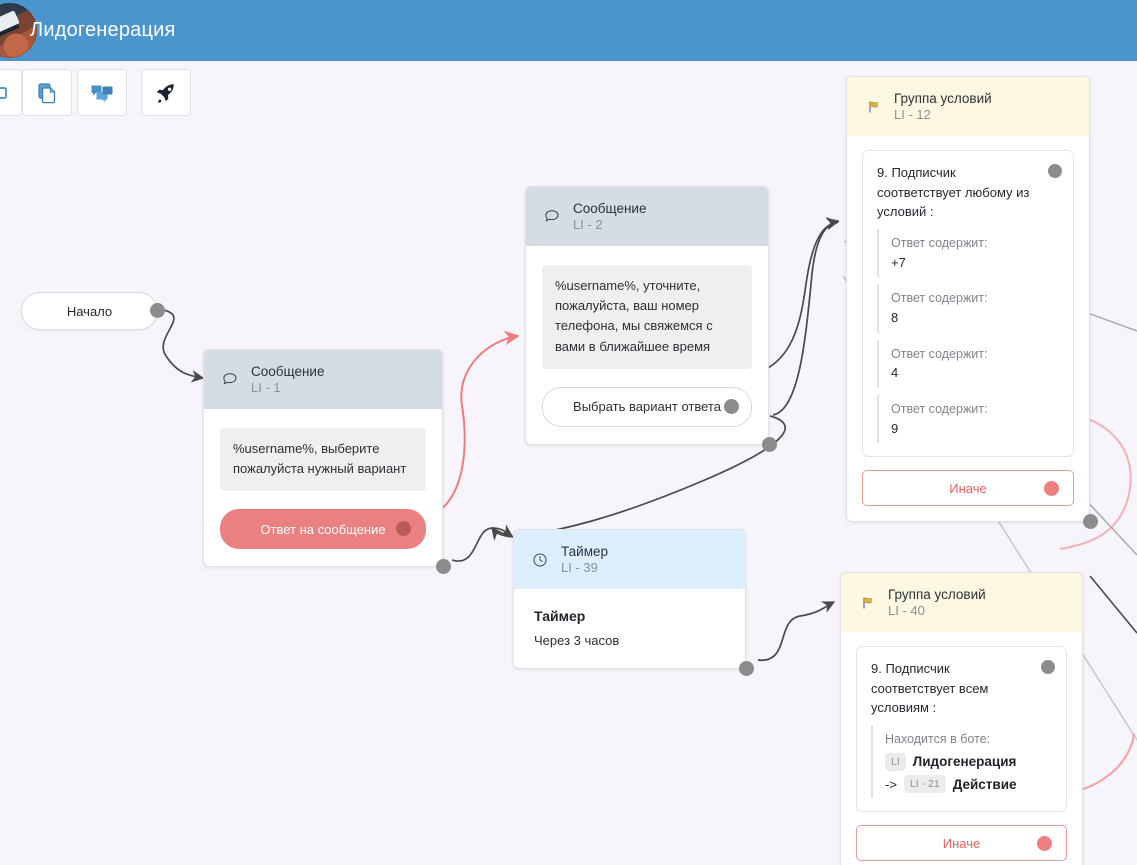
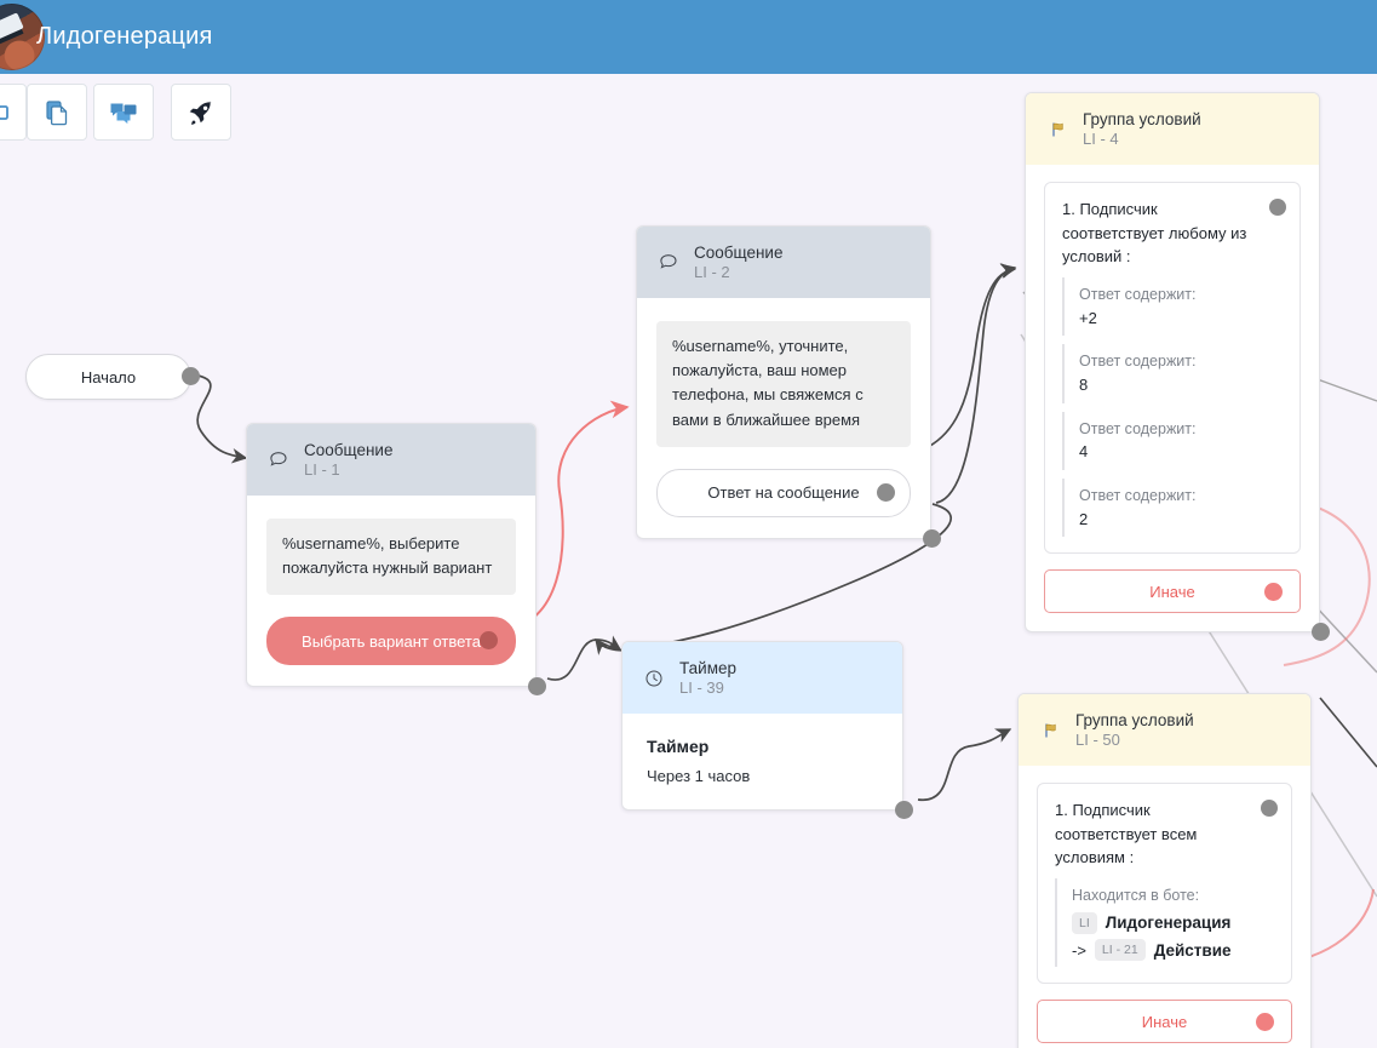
  Лидогенерация
  Начало
  Сообщение
  LI - 1
  %username%, выберите пожалуйста нужный вариант
- Ответ на сообщение
+ Выбрать вариант ответа
  Сообщение
  LI - 2
  %username%, уточните, пожалуйста, ваш номер телефона, мы свяжемся с вами в ближайшее время
- Выбрать вариант ответа
+ Ответ на сообщение
  Таймер
  LI - 39
  Таймер
- Через 3 часов
+ Через 1 часов
  Группа условий
- LI - 12
+ LI - 4
- 9. Подписчик соответствует любому из условий :
+ 1. Подписчик соответствует любому из условий :
  Ответ содержит:
- +7
+ +2
  Ответ содержит:
  8
  Ответ содержит:
  4
  Ответ содержит:
- 9
+ 2
  Иначе
  Группа условий
- LI - 40
+ LI - 50
- 9. Подписчик соответствует всем условиям :
+ 1. Подписчик соответствует всем условиям :
  Находится в боте:
  LI
  Лидогенерация
  ->
  LI - 21
  Действие
  Иначе
